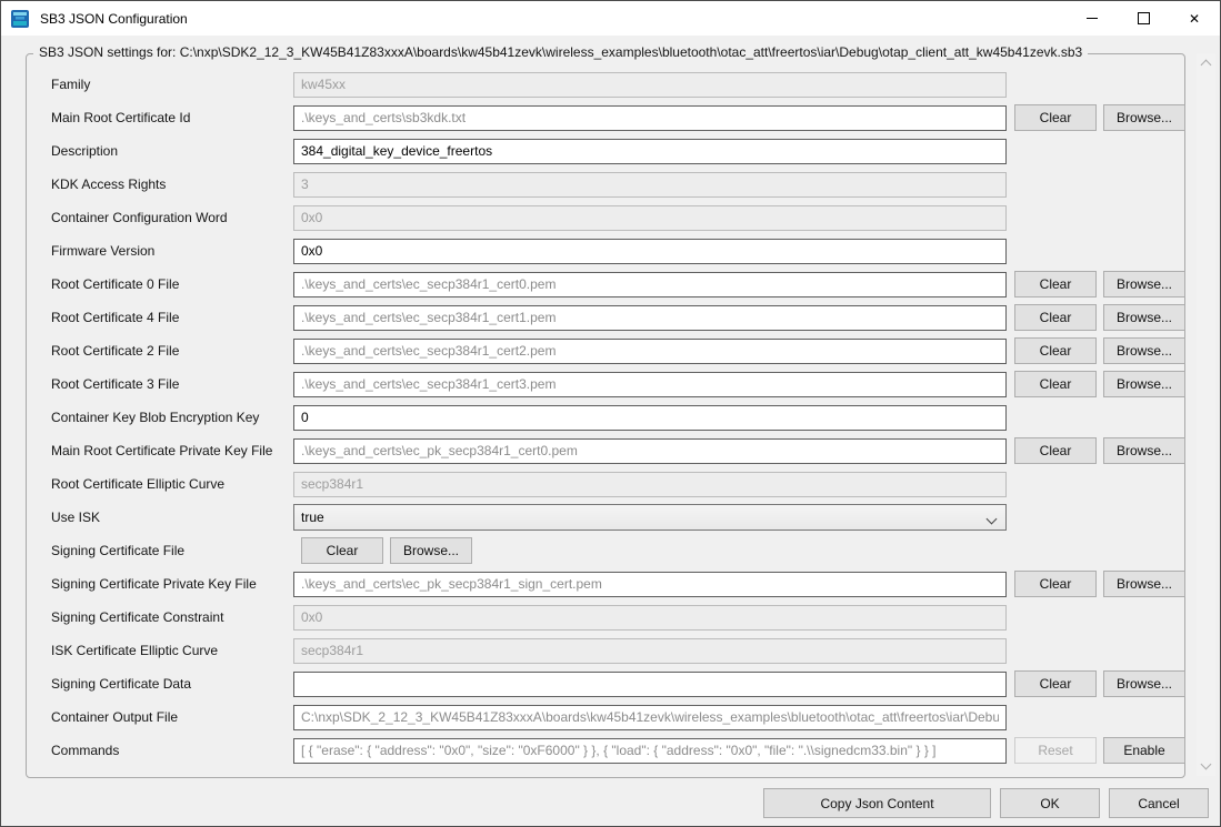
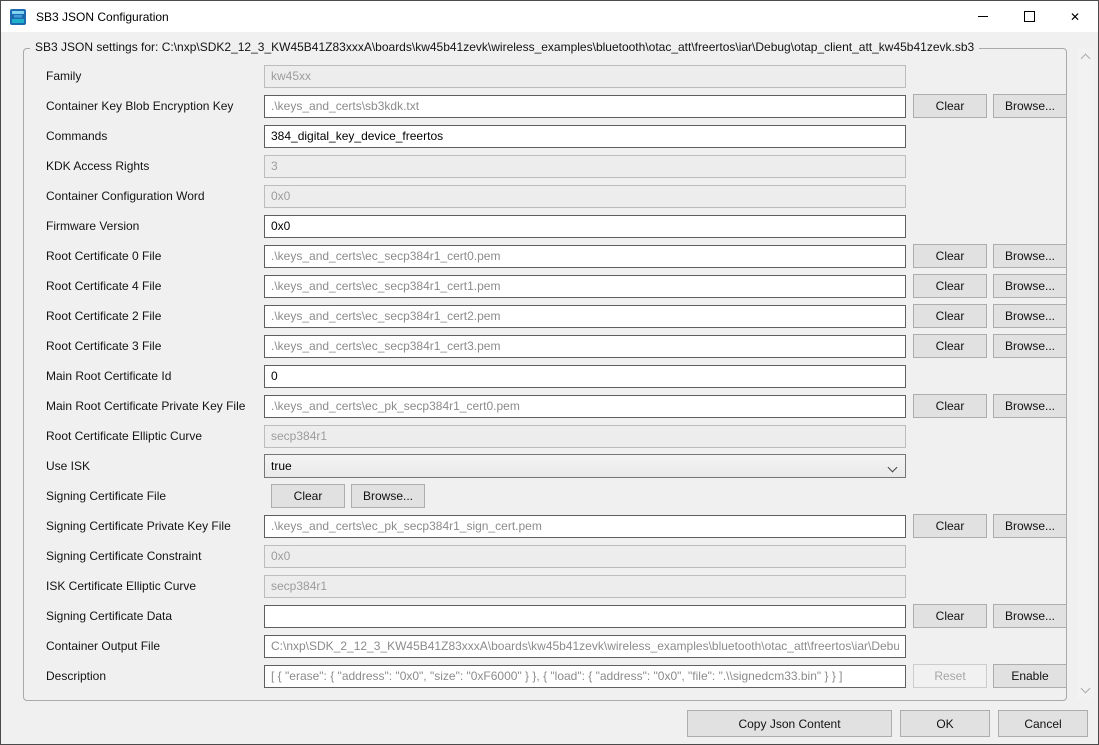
  SB3 JSON Configuration
  ✕
  SB3 JSON settings for: C:\nxp\SDK2_12_3_KW45B41Z83xxxA\boards\kw45b41zevk\wireless_examples\bluetooth\otac_att\freertos\iar\Debug\otap_client_att_kw45b41zevk.sb3
  Family
  kw45xx
- Main Root Certificate Id
+ Container Key Blob Encryption Key
  .\keys_and_certs\sb3kdk.txt
  Clear
  Browse...
- Description
+ Commands
  384_digital_key_device_freertos
  KDK Access Rights
  3
  Container Configuration Word
  0x0
  Firmware Version
  0x0
  Root Certificate 0 File
  .\keys_and_certs\ec_secp384r1_cert0.pem
  Clear
  Browse...
  Root Certificate 4 File
  .\keys_and_certs\ec_secp384r1_cert1.pem
  Clear
  Browse...
  Root Certificate 2 File
  .\keys_and_certs\ec_secp384r1_cert2.pem
  Clear
  Browse...
  Root Certificate 3 File
  .\keys_and_certs\ec_secp384r1_cert3.pem
  Clear
  Browse...
- Container Key Blob Encryption Key
+ Main Root Certificate Id
  0
  Main Root Certificate Private Key File
  .\keys_and_certs\ec_pk_secp384r1_cert0.pem
  Clear
  Browse...
  Root Certificate Elliptic Curve
  secp384r1
  Use ISK
  true
  Signing Certificate File
  Clear
  Browse...
  Signing Certificate Private Key File
  .\keys_and_certs\ec_pk_secp384r1_sign_cert.pem
  Clear
  Browse...
  Signing Certificate Constraint
  0x0
  ISK Certificate Elliptic Curve
  secp384r1
  Signing Certificate Data
  Clear
  Browse...
  Container Output File
  C:\nxp\SDK_2_12_3_KW45B41Z83xxxA\boards\kw45b41zevk\wireless_examples\bluetooth\otac_att\freertos\iar\Debu
- Commands
+ Description
  [ { "erase": { "address": "0x0", "size": "0xF6000" } }, { "load": { "address": "0x0", "file": ".\\signedcm33.bin" } } ]
  Reset
  Enable
  Copy Json Content
  OK
  Cancel
